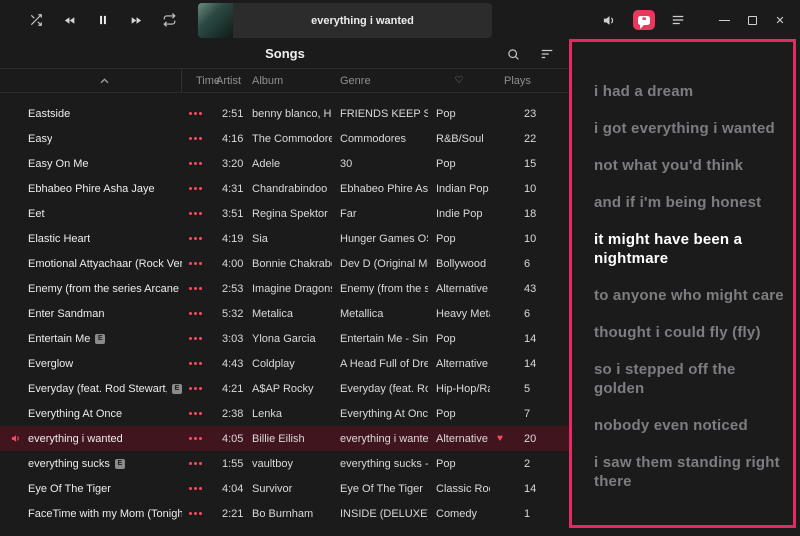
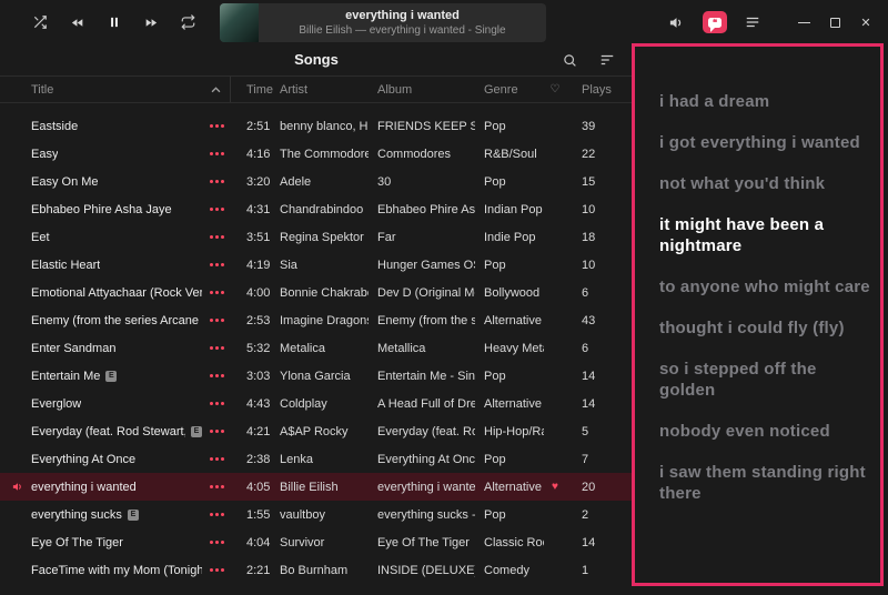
  everything i wanted
+ Billie Eilish — everything i wanted - Single
  ✕
  Songs
+ Title
  Time
  Artist
  Album
  Genre
  ♡
  Plays
  Eastside
  2:51
  FRIENDS KEEP S
  Pop
- 23
+ 39
  Easy
  4:16
  The Commodore
  Commodores
  R&B/Soul
  22
  Easy On Me
  3:20
  Adele
  30
  Pop
  15
  Ebhabeo Phire Asha Jaye
  4:31
  Chandrabindoo
  Ebhabeo Phire As
  Indian Pop
  10
  Eet
  3:51
  Regina Spektor
  Far
  Indie Pop
  18
  Elastic Heart
  4:19
  Sia
  Hunger Games O
  Pop
  10
  Emotional Attyachaar (Rock Ver
  4:00
  Bonnie Chakrab
  Dev D (Original M
  Bollywood
  6
  Enemy (from the series Arcane
  2:53
  Enemy (from the s
  Alternative
  43
  Enter Sandman
  5:32
  Metalica
  Metallica
  Heavy Met
  6
  Entertain Me
  3:03
  Ylona Garcia
  Entertain Me - Sin
  Pop
  14
  Everglow
  4:43
  Coldplay
  A Head Full of Dre
  Alternative
  14
  Everyday (feat. Rod Stewart
  4:21
  A$AP Rocky
  Everyday (feat. R
  Hip-Hop/R
  5
  Everything At Once
  2:38
  Lenka
  Everything At Onc
  Pop
  7
  everything i wanted
  4:05
  Billie Eilish
  everything i wante
  Alternative
  ♥
  20
  everything sucks
  1:55
  vaultboy
  everything sucks -
  Pop
  2
  Eye Of The Tiger
  4:04
  Survivor
  Eye Of The Tiger
  Classic Ro
  14
  FaceTime with my Mom (Tonigh
  2:21
  Bo Burnham
  INSIDE (DELUXE
  Comedy
  1
  i had a dream
  i got everything i wanted
  not what you'd think
- and if i'm being honest
  it might have been a nightmare
  to anyone who might care
  thought i could fly (fly)
  so i stepped off the golden
  nobody even noticed
  i saw them standing right there
